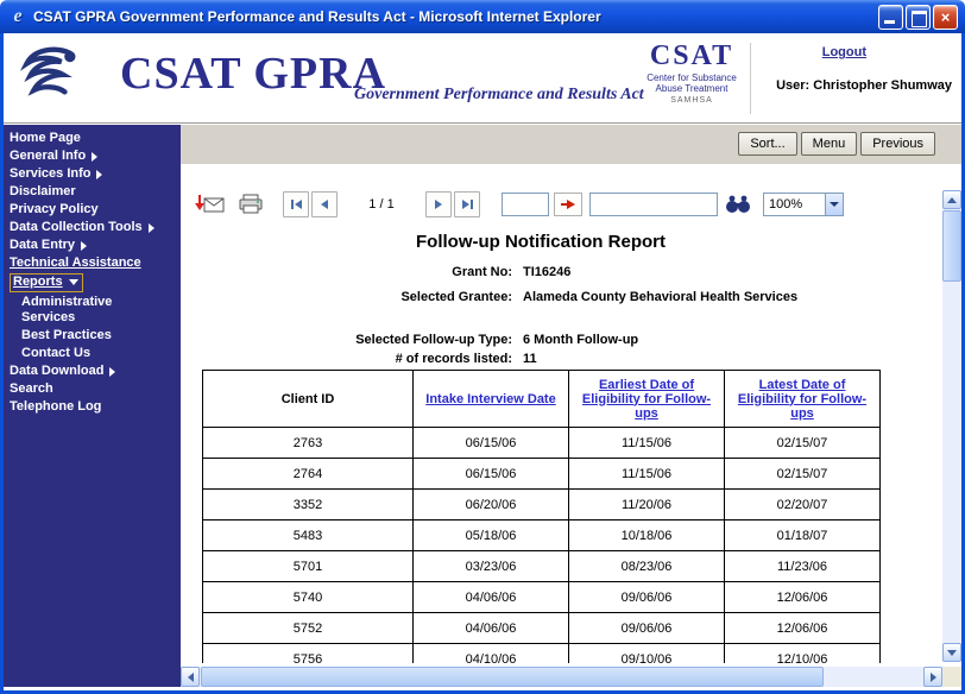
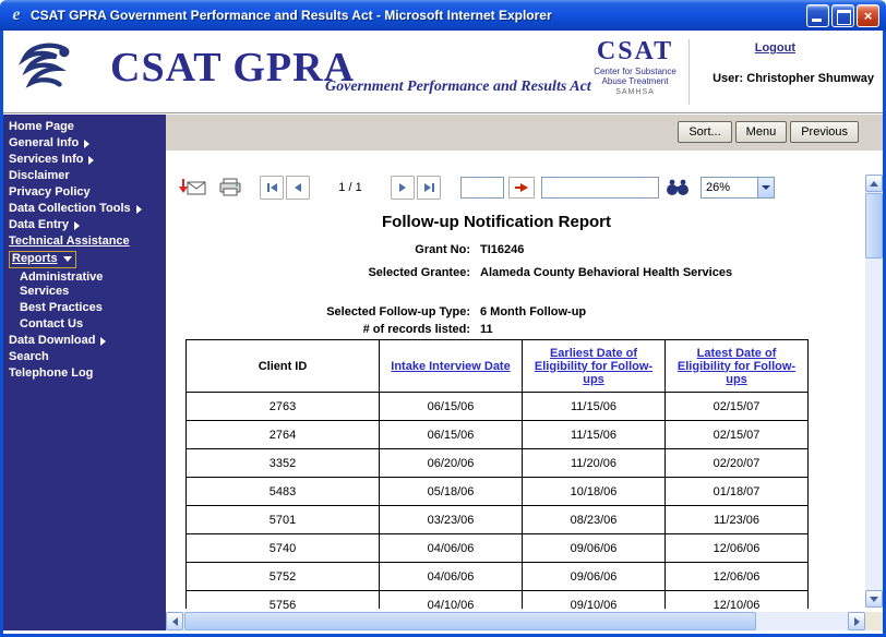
  e
  CSAT GPRA Government Performance and Results Act - Microsoft Internet Explorer
  ×
  CSAT GPRA
  Government Performance and Results Act
  CSAT
  Center for Substance
  Abuse Treatment
  Logout
  User: Christopher Shumway
  Home Page
  General Info
  Services Info
  Disclaimer
  Privacy Policy
  Data Collection Tools
  Data Entry
  Technical Assistance
  Reports
  Administrative Services
  Best Practices
  Contact Us
  Data Download
  Search
  Telephone Log
  Sort...
  Menu
  Previous
  1 / 1
- 100%
+ 26%
  Follow-up Notification Report
  Grant No:
  TI16246
  Selected Grantee:
  Alameda County Behavioral Health Services
  Selected Follow-up Type:
  6 Month Follow-up
  # of records listed:
  11
  Client ID	Intake Interview Date	Earliest Date of Eligibility for Follow-ups	Latest Date of Eligibility for Follow-ups
  2763	06/15/06	11/15/06	02/15/07
  2764	06/15/06	11/15/06	02/15/07
  3352	06/20/06	11/20/06	02/20/07
  5483	05/18/06	10/18/06	01/18/07
  5701	03/23/06	08/23/06	11/23/06
  5740	04/06/06	09/06/06	12/06/06
  5752	04/06/06	09/06/06	12/06/06
  5756	04/10/06	09/10/06	12/10/06
